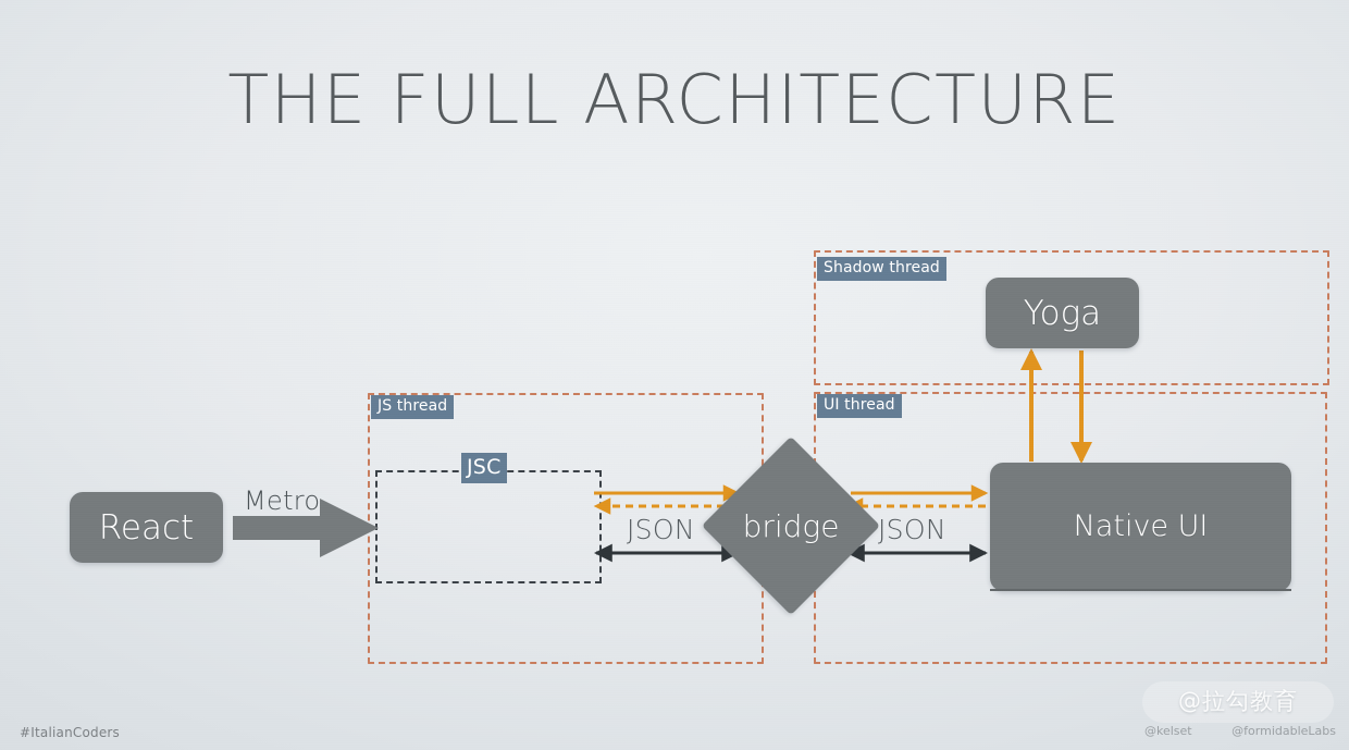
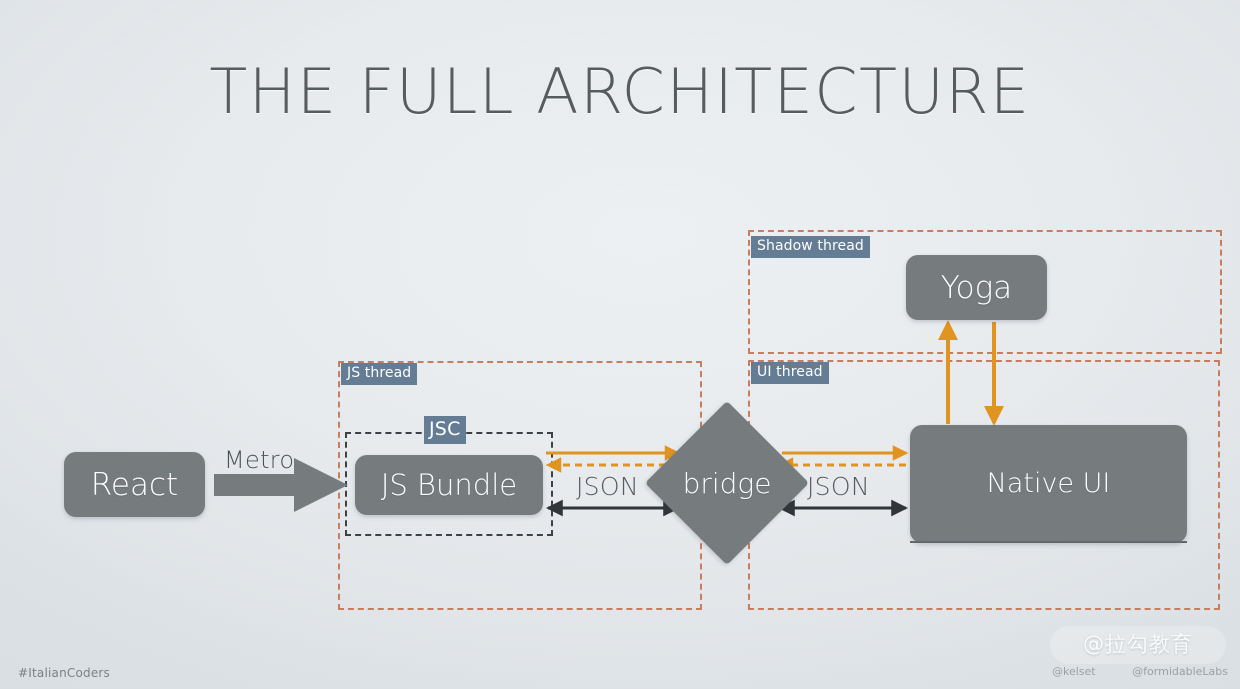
  THE FULL ARCHITECTURE
  JS thread
  Shadow thread
  UI thread
  JSC
  React
+ JS Bundle
  bridge
  Yoga
  Native UI
  Metro
  JSON
  JSON
  #ItalianCoders
  @拉勾教育
  @kelset
  @formidableLabs
